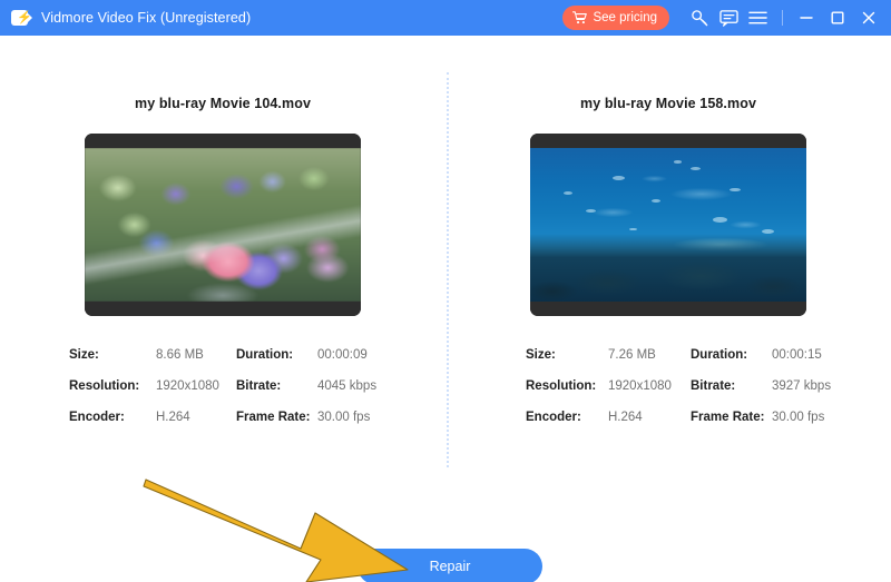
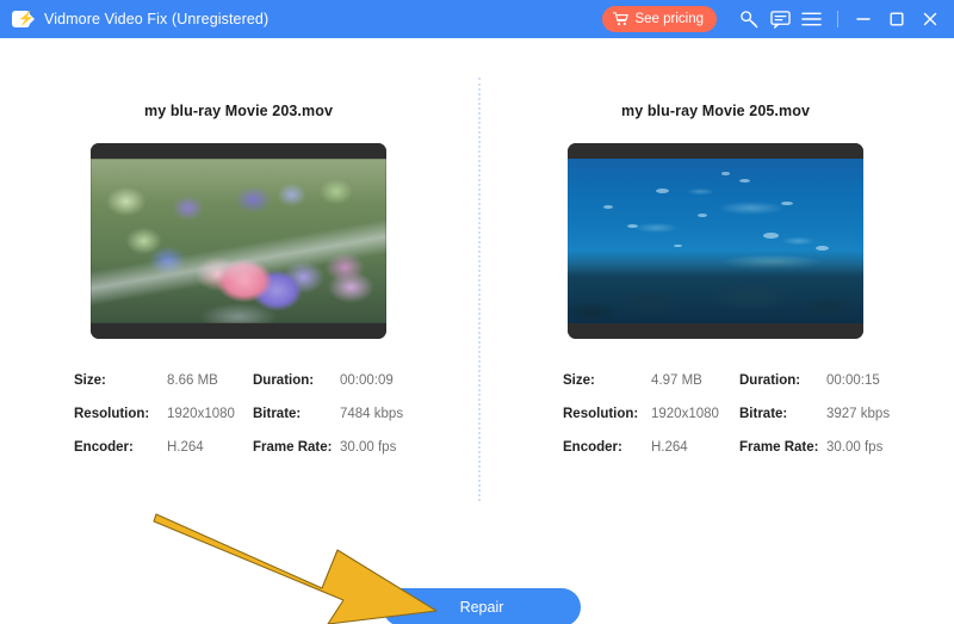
  ⚡
  Vidmore Video Fix (Unregistered)
  See pricing
- my blu-ray Movie 104.mov
+ my blu-ray Movie 203.mov
  Size:
  8.66 MB
  Duration:
  00:00:09
  Resolution:
  1920x1080
  Bitrate:
- 4045 kbps
+ 7484 kbps
  Encoder:
  H.264
  Frame Rate:
  30.00 fps
- my blu-ray Movie 158.mov
+ my blu-ray Movie 205.mov
  Size:
- 7.26 MB
+ 4.97 MB
  Duration:
  00:00:15
  Resolution:
  1920x1080
  Bitrate:
  3927 kbps
  Encoder:
  H.264
  Frame Rate:
  30.00 fps
  Repair
